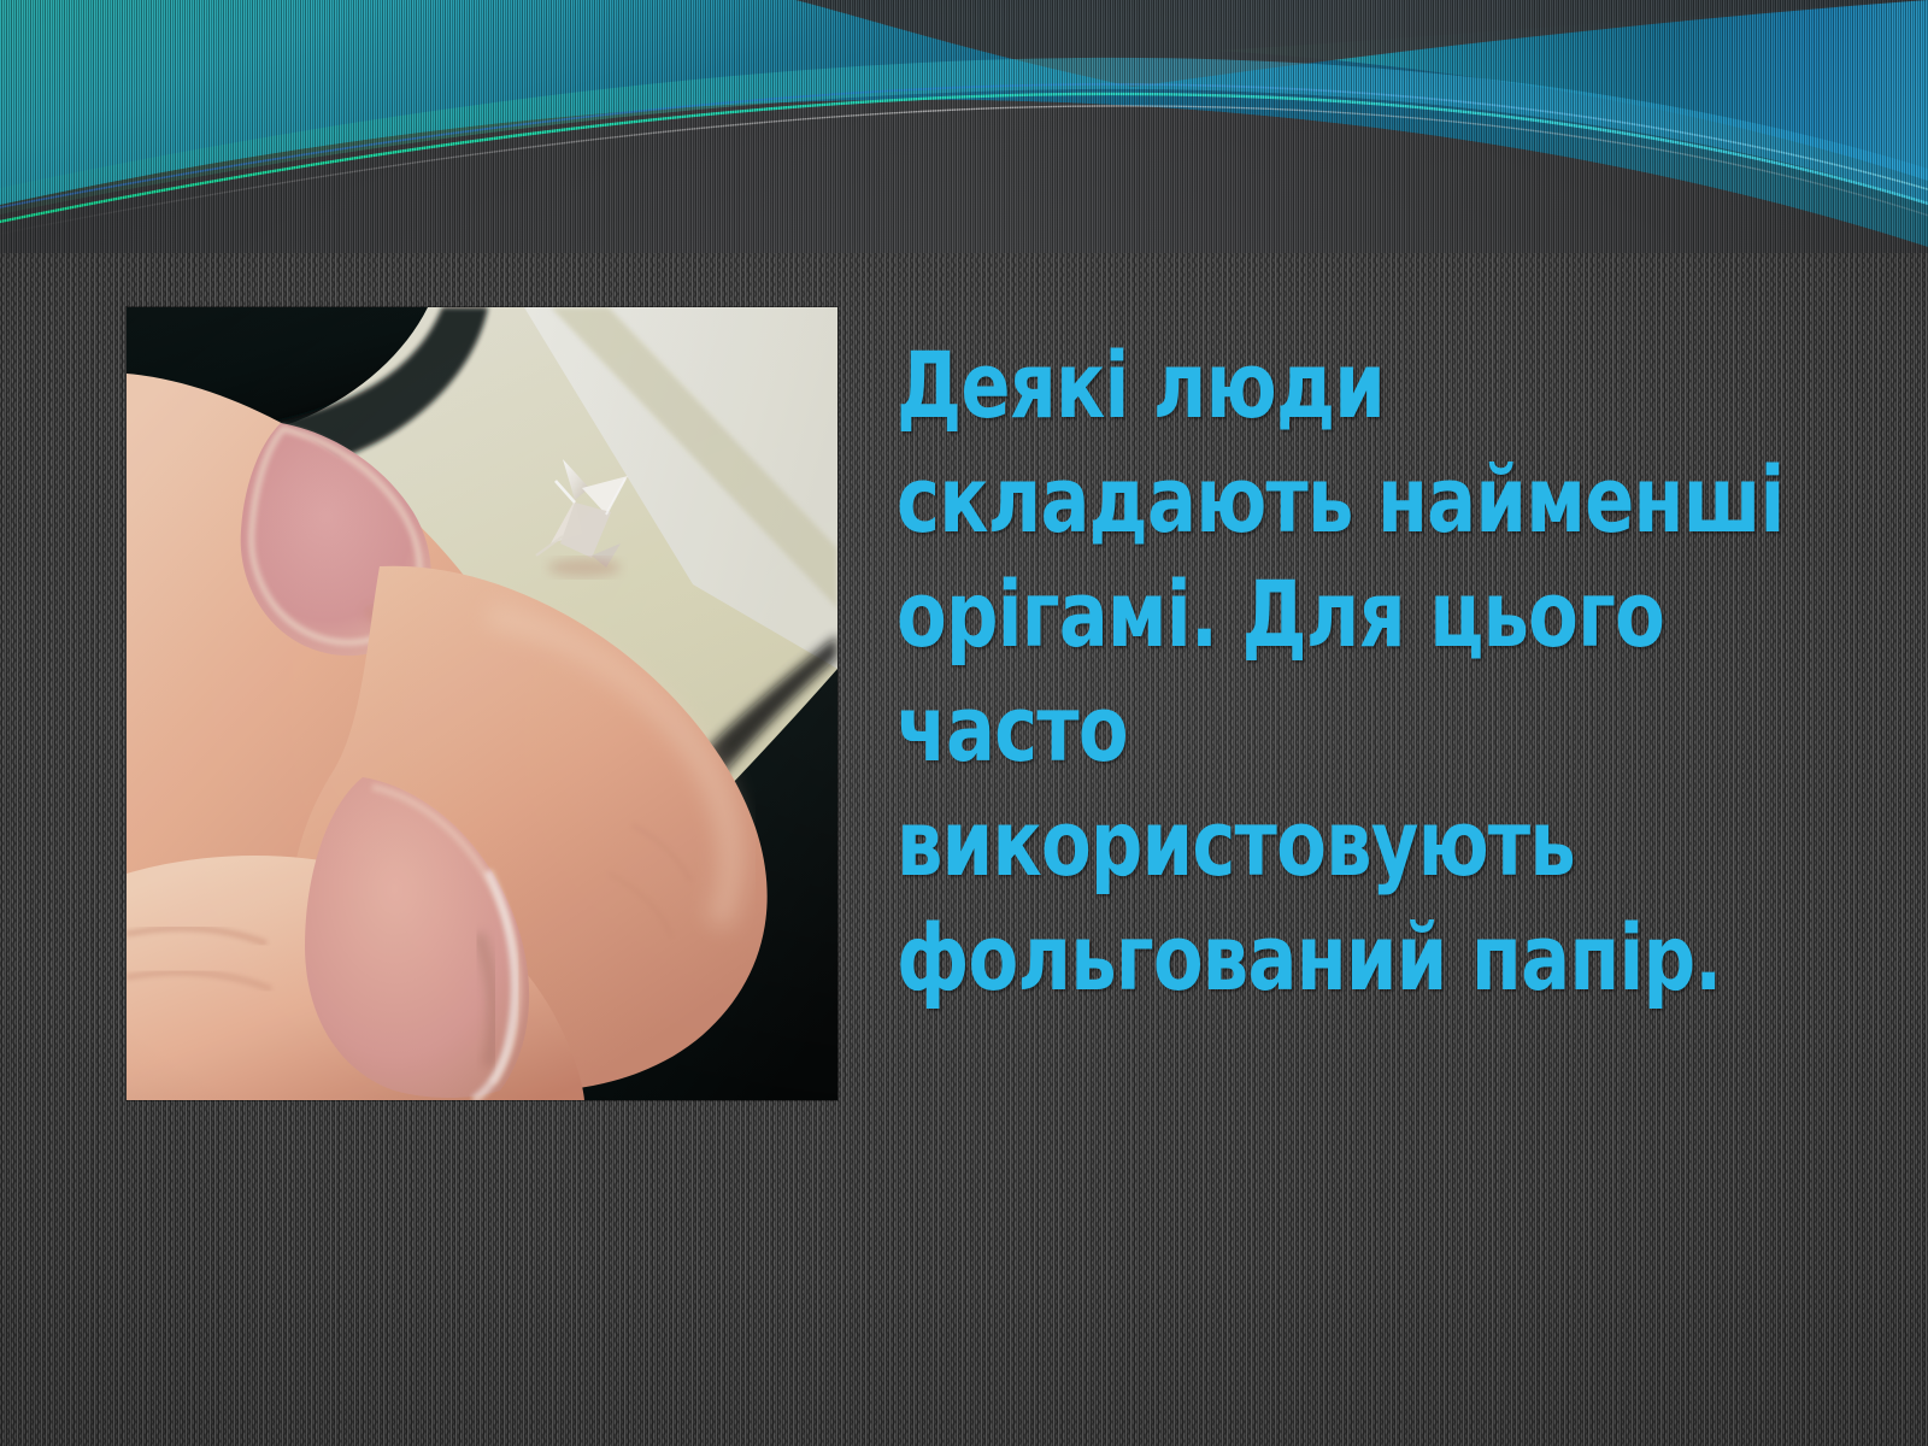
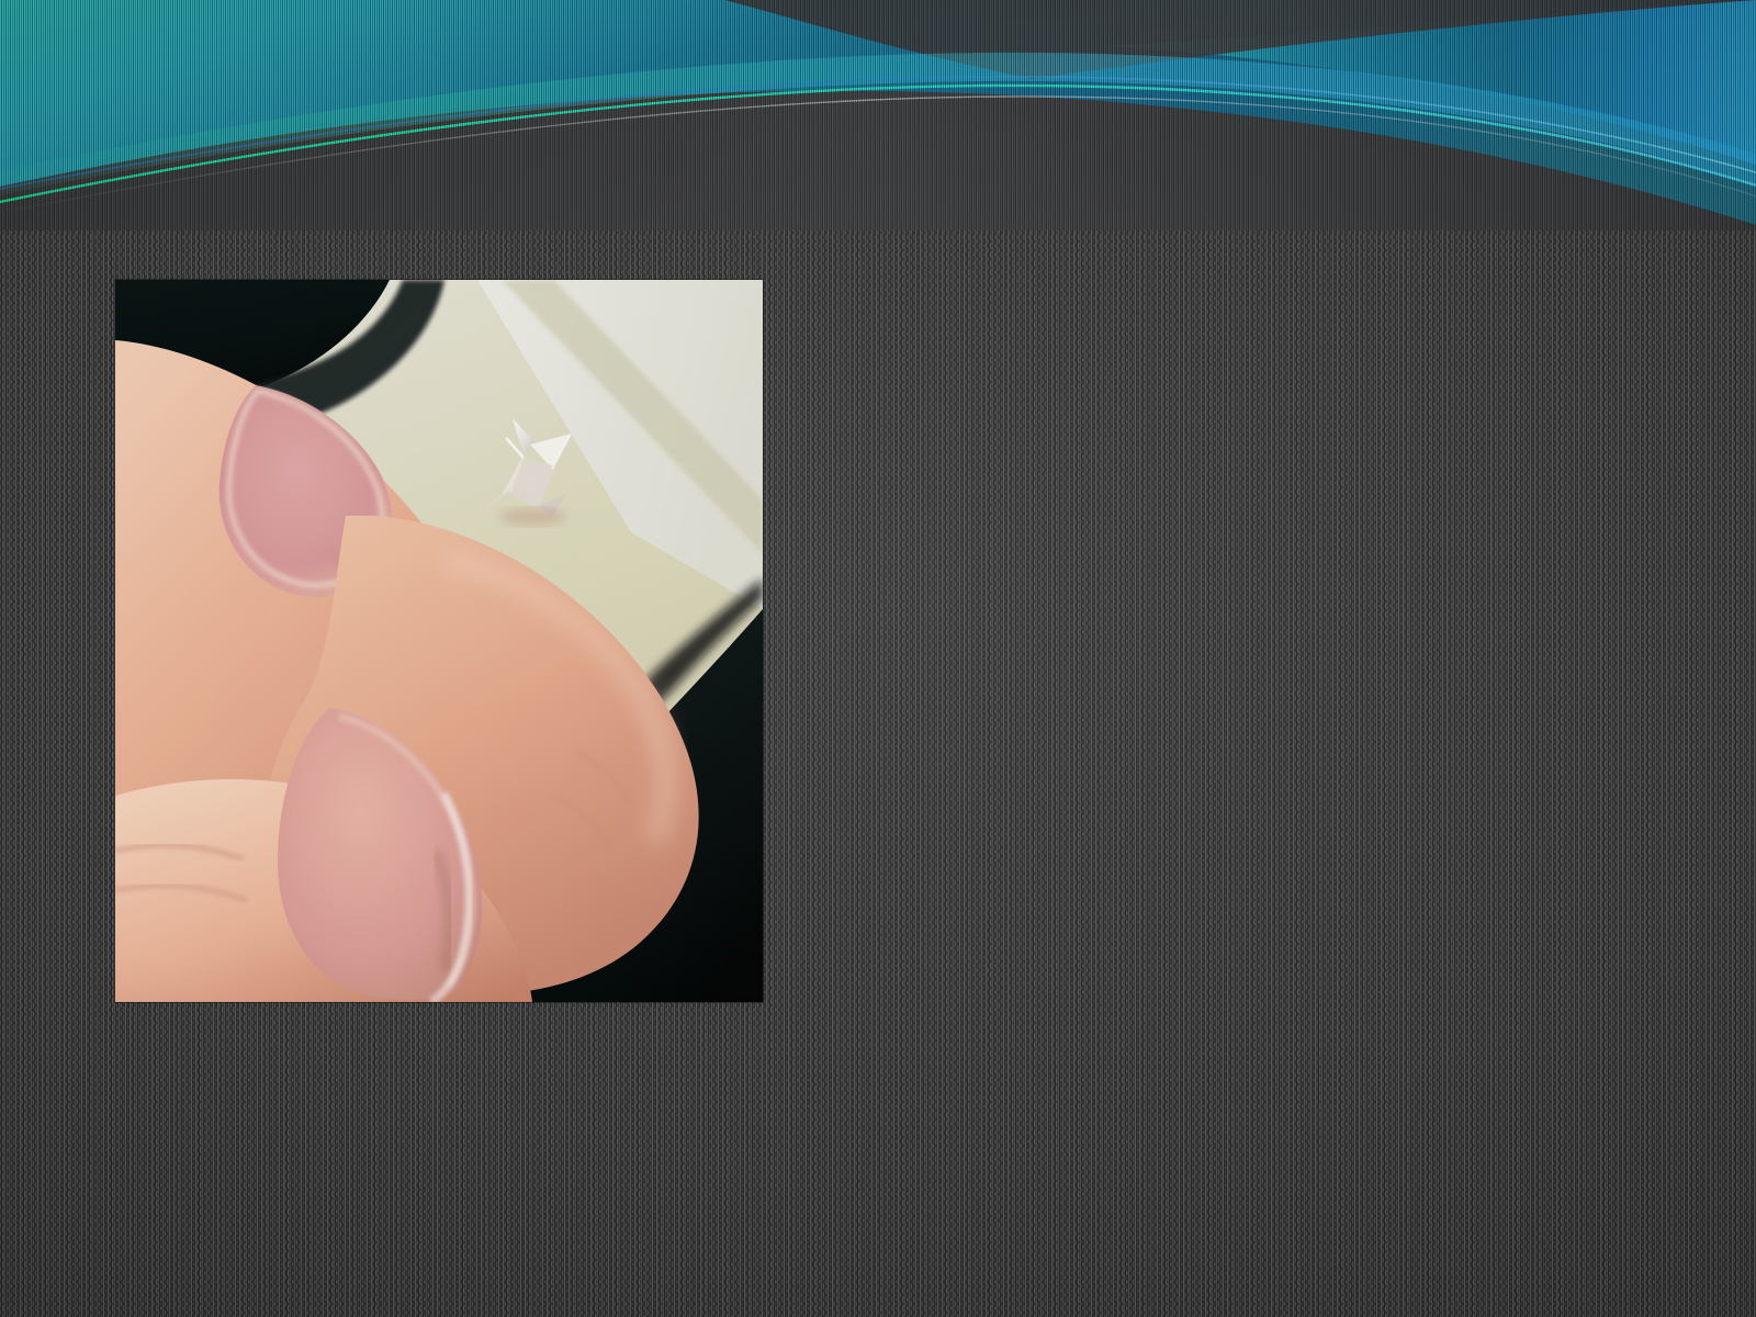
- Деякі люди
- складають найменші
- орігамі. Для цього
- часто
- використовують
- фольгований папір.
